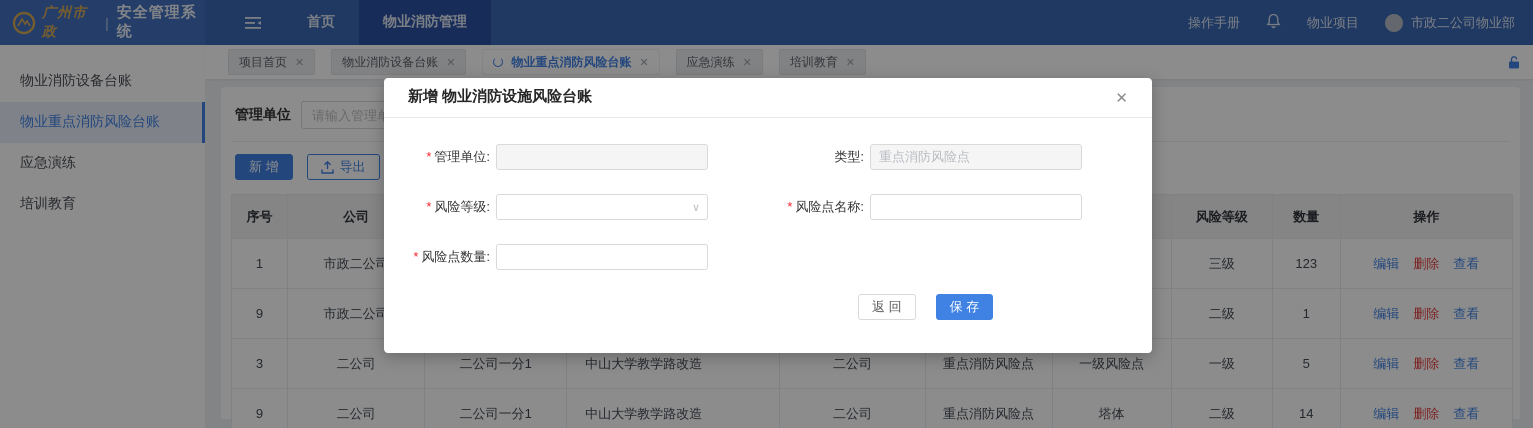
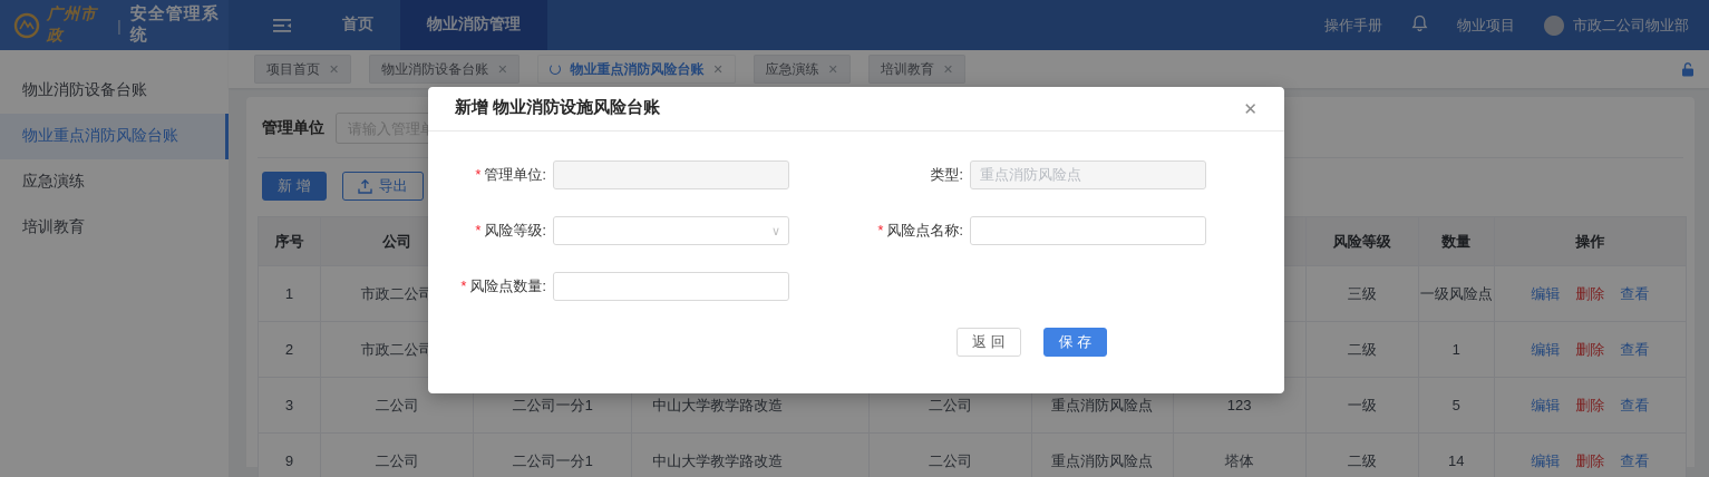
  广州市政
  |
  安全管理系统
  首页
  物业消防管理
  操作手册
  物业项目
  市政二公司物业部
  物业消防设备台账
  物业重点消防风险台账
  应急演练
  培训教育
  项目首页
  ✕
  物业消防设备台账
  ✕
  物业重点消防风险台账
  ✕
  应急演练
  ✕
  培训教育
  ✕
  管理单位
  请输入管理
  新 增
  导出
  序号	公司						风险等级	数量	操作
- 1	市政二公司						三级	123	编辑 删除 查看
+ 1	市政二公司						三级	一级风险点	编辑 删除 查看
- 9	市政二公司						二级	1	编辑 删除 查看
+ 2	市政二公司						二级	1	编辑 删除 查看
- 3	二公司	二公司一分1	中山大学教学路改造	二公司	重点消防风险点	一级风险点	一级	5	编辑 删除 查看
+ 3	二公司	二公司一分1	中山大学教学路改造	二公司	重点消防风险点	123	一级	5	编辑 删除 查看
  9	二公司	二公司一分1	中山大学教学路改造	二公司	重点消防风险点	塔体	二级	14	编辑 删除 查看
  新增 物业消防设施风险台账
  ✕
  * 管理单位:
  类型:
  重点消防风险点
  * 风险等级:
  ∨
  * 风险点名称:
  * 风险点数量:
  返 回
  保 存
